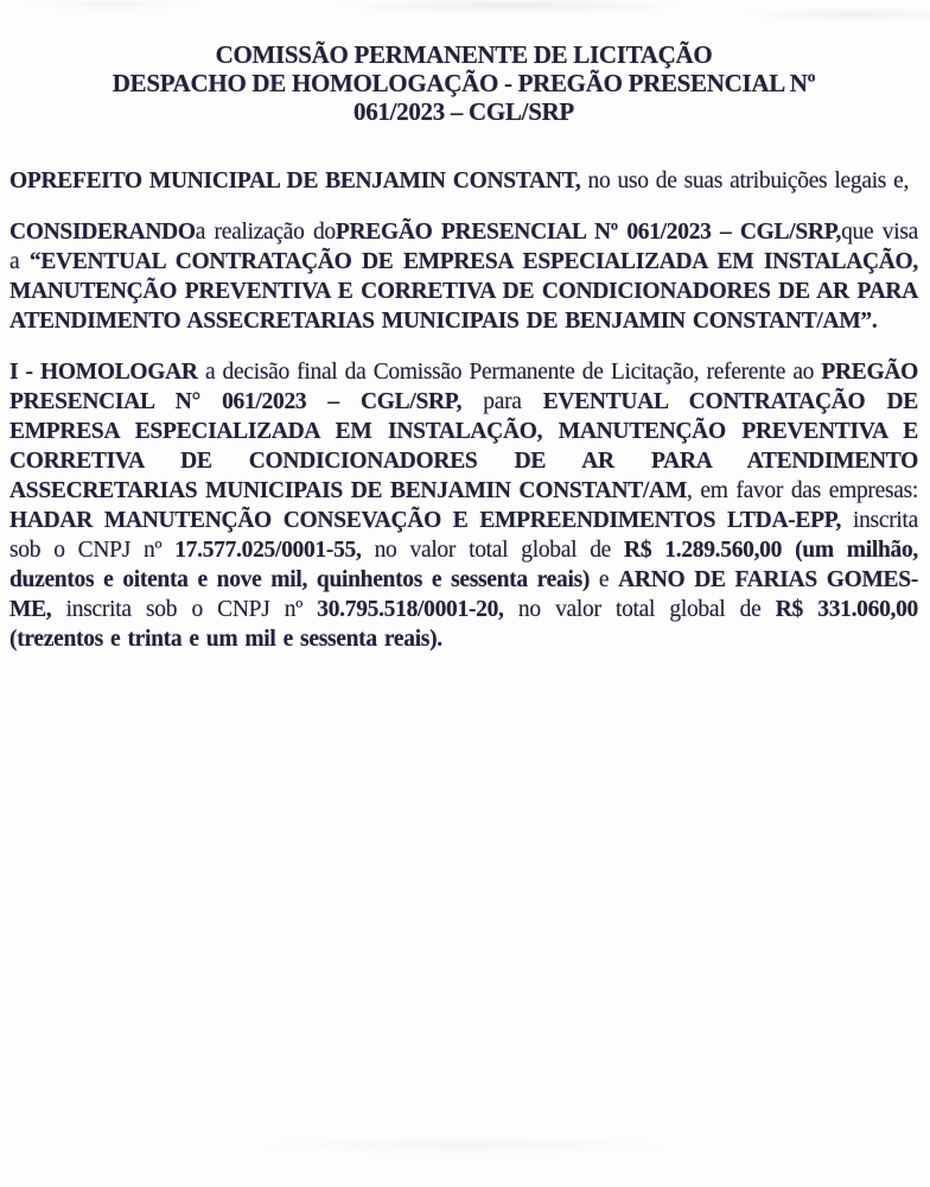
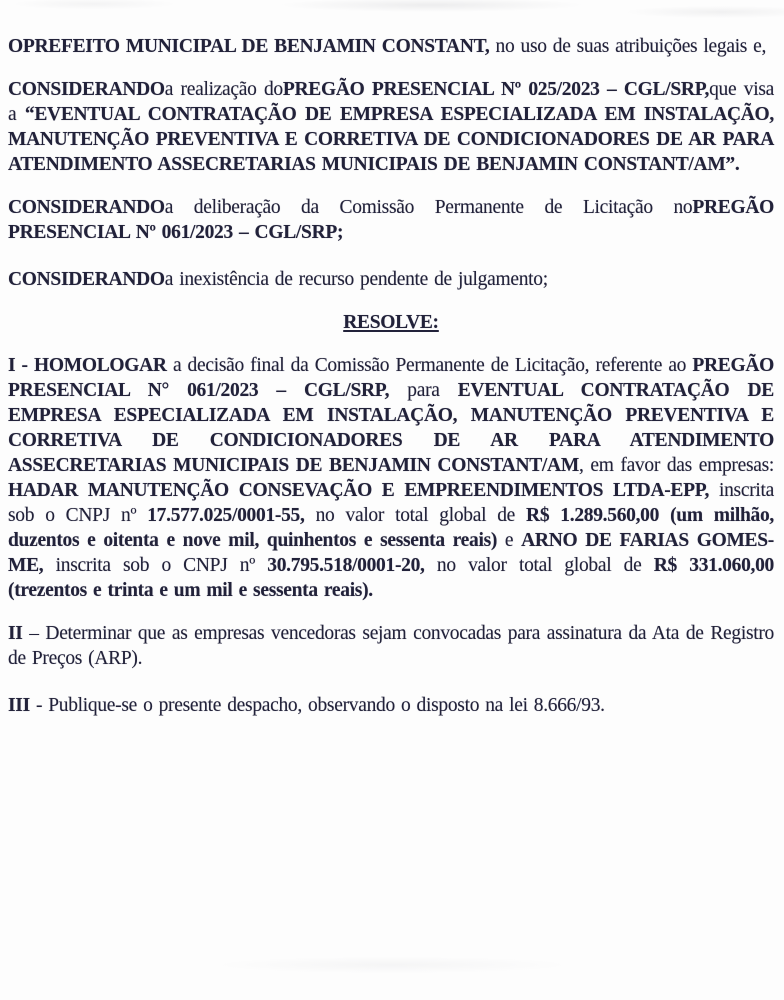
- COMISSÃO PERMANENTE DE LICITAÇÃO
- DESPACHO DE HOMOLOGAÇÃO - PREGÃO PRESENCIAL Nº
- 061/2023 – CGL/SRP
  OPREFEITO MUNICIPAL DE BENJAMIN CONSTANT, no uso de suas atribuições legais e,
- CONSIDERANDOa realização doPREGÃO PRESENCIAL Nº 061/2023 – CGL/SRP,que visa a “EVENTUAL CONTRATAÇÃO DE EMPRESA ESPECIALIZADA EM INSTALAÇÃO, MANUTENÇÃO PREVENTIVA E CORRETIVA DE CONDICIONADORES DE AR PARA ATENDIMENTO ASSECRETARIAS MUNICIPAIS DE BENJAMIN CONSTANT/AM”.
+ CONSIDERANDOa realização doPREGÃO PRESENCIAL Nº 025/2023 – CGL/SRP,que visa a “EVENTUAL CONTRATAÇÃO DE EMPRESA ESPECIALIZADA EM INSTALAÇÃO, MANUTENÇÃO PREVENTIVA E CORRETIVA DE CONDICIONADORES DE AR PARA ATENDIMENTO ASSECRETARIAS MUNICIPAIS DE BENJAMIN CONSTANT/AM”.
+ CONSIDERANDOa deliberação da Comissão Permanente de Licitação noPREGÃO PRESENCIAL Nº 061/2023 – CGL/SRP;
+ CONSIDERANDOa inexistência de recurso pendente de julgamento;
+ RESOLVE:
  I - HOMOLOGAR a decisão final da Comissão Permanente de Licitação, referente ao PREGÃO PRESENCIAL N° 061/2023 – CGL/SRP, para EVENTUAL CONTRATAÇÃO DE EMPRESA ESPECIALIZADA EM INSTALAÇÃO, MANUTENÇÃO PREVENTIVA E CORRETIVA DE CONDICIONADORES DE AR PARA ATENDIMENTO ASSECRETARIAS MUNICIPAIS DE BENJAMIN CONSTANT/AM, em favor das empresas: HADAR MANUTENÇÃO CONSEVAÇÃO E EMPREENDIMENTOS LTDA-EPP, inscrita sob o CNPJ nº 17.577.025/0001-55, no valor total global de R$ 1.289.560,00 (um milhão, duzentos e oitenta e nove mil, quinhentos e sessenta reais) e ARNO DE FARIAS GOMES-ME, inscrita sob o CNPJ nº 30.795.518/0001-20, no valor total global de R$ 331.060,00 (trezentos e trinta e um mil e sessenta reais).
+ II – Determinar que as empresas vencedoras sejam convocadas para assinatura da Ata de Registro de Preços (ARP).
+ III - Publique-se o presente despacho, observando o disposto na lei 8.666/93.
